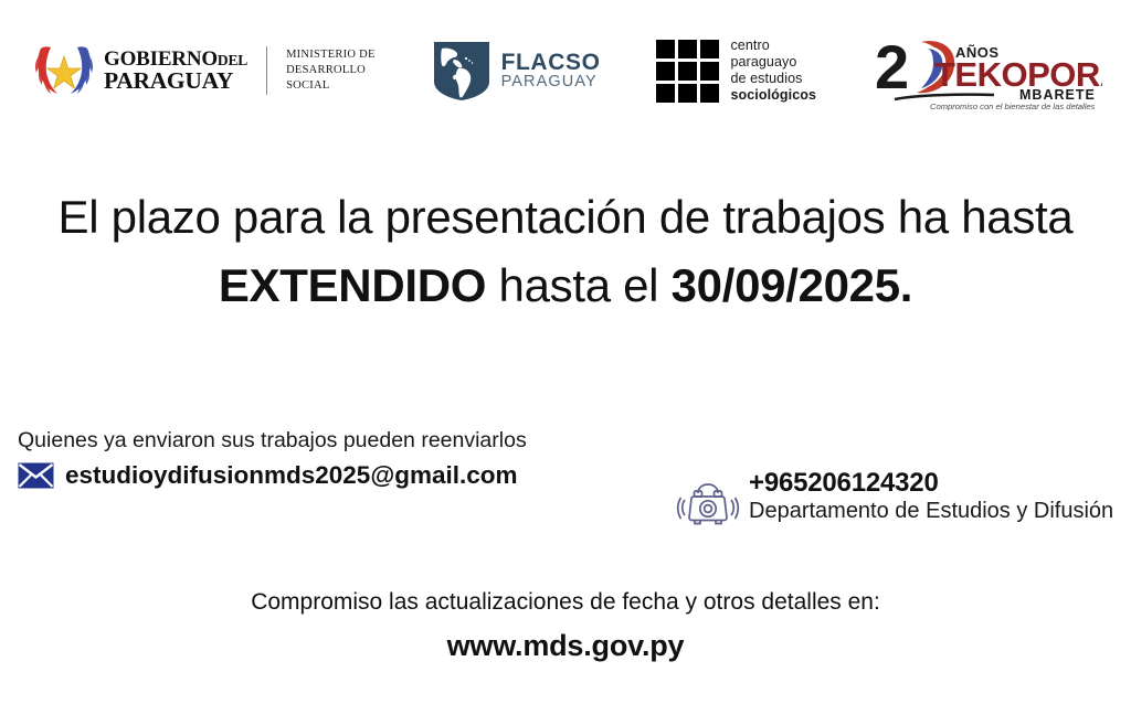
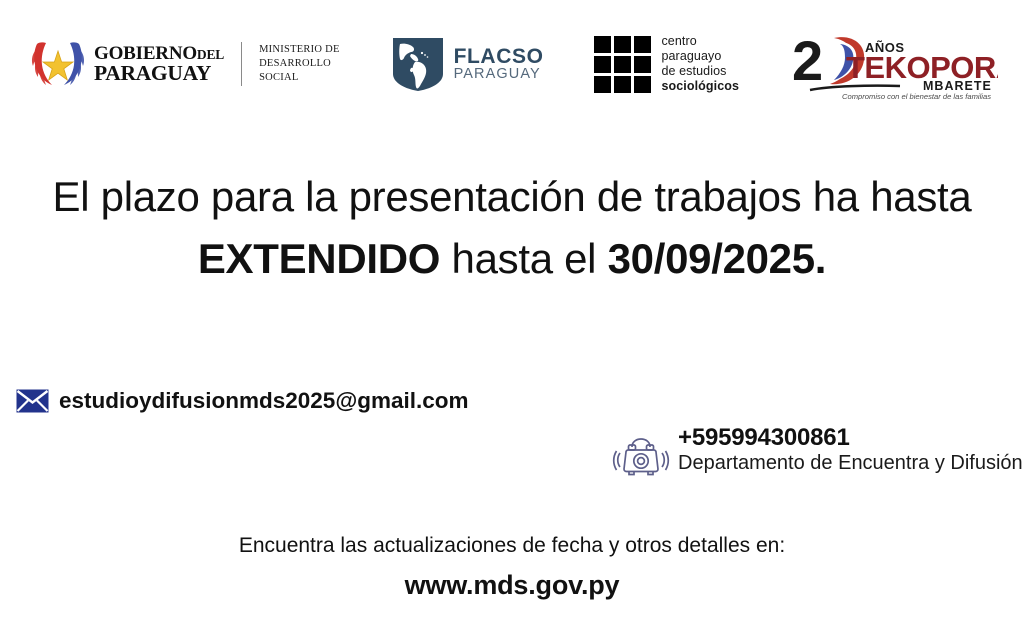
  GOBIERNODEL
  PARAGUAY
  MINISTERIO DE
  DESARROLLO
  SOCIAL
  FLACSO
  PARAGUAY
  centro
  paraguayo
  de estudios
  sociológicos
  2
  AÑOS
  TEKOPOR
  MBARETE
- Compromiso con el bienestar de las detalles
+ Compromiso con el bienestar de las familias
  El plazo para la presentación de trabajos ha hasta EXTENDIDO hasta el 30/09/2025.
- Quienes ya enviaron sus trabajos pueden reenviarlos
  estudioydifusionmds2025@gmail.com
- +965206124320
+ +595994300861
- Departamento de Estudios y Difusión
+ Departamento de Encuentra y Difusión
- Compromiso las actualizaciones de fecha y otros detalles en:
+ Encuentra las actualizaciones de fecha y otros detalles en:
  www.mds.gov.py
